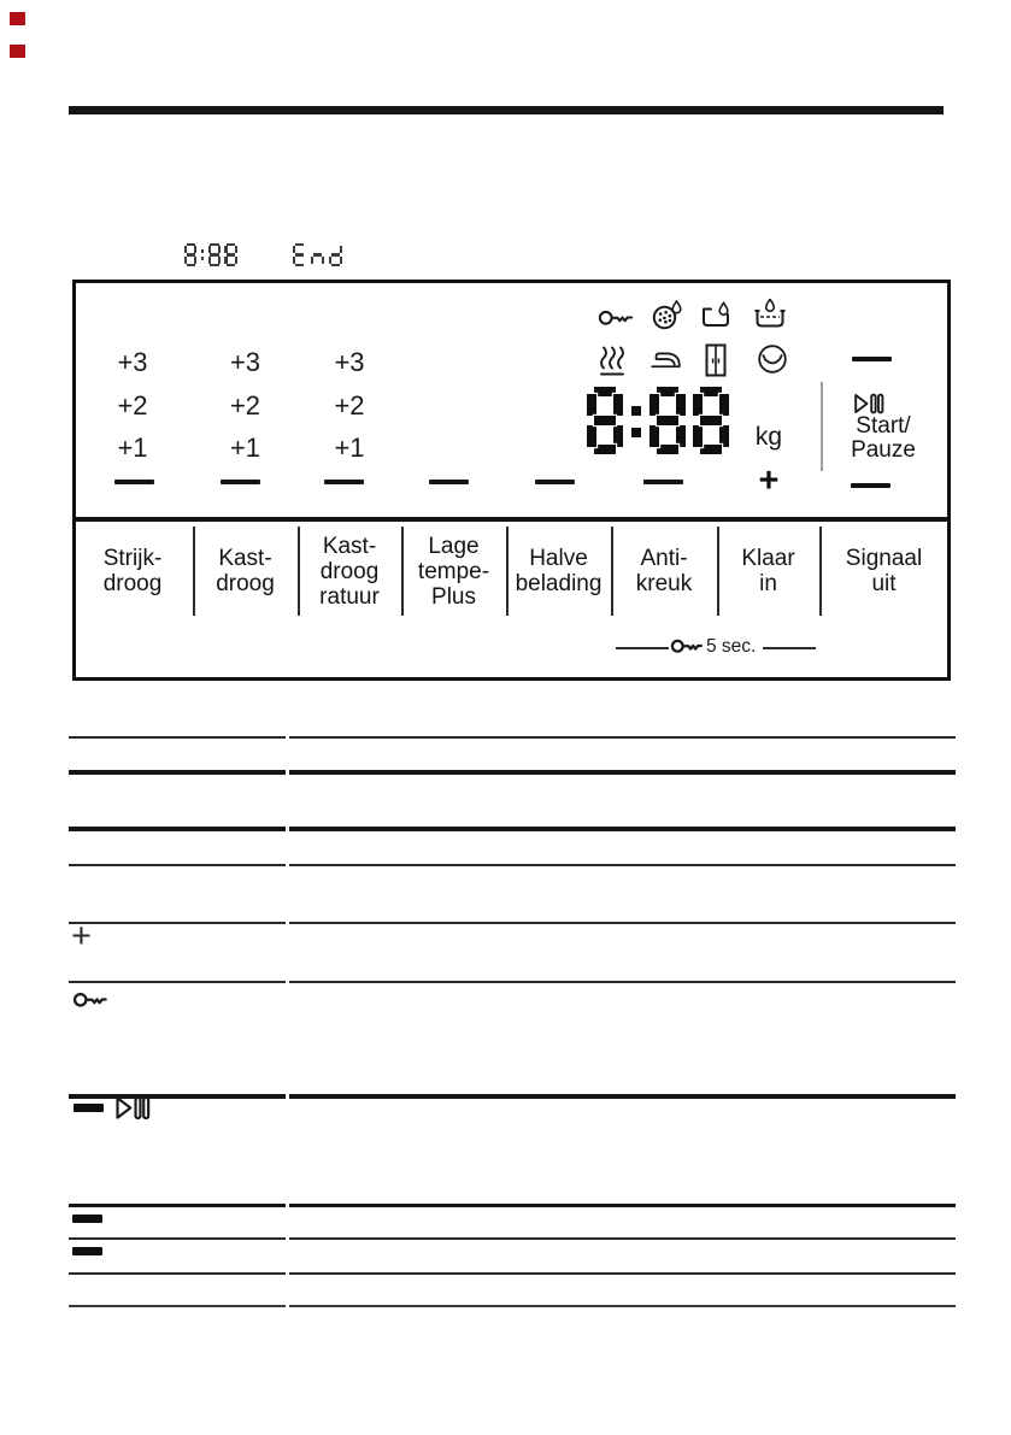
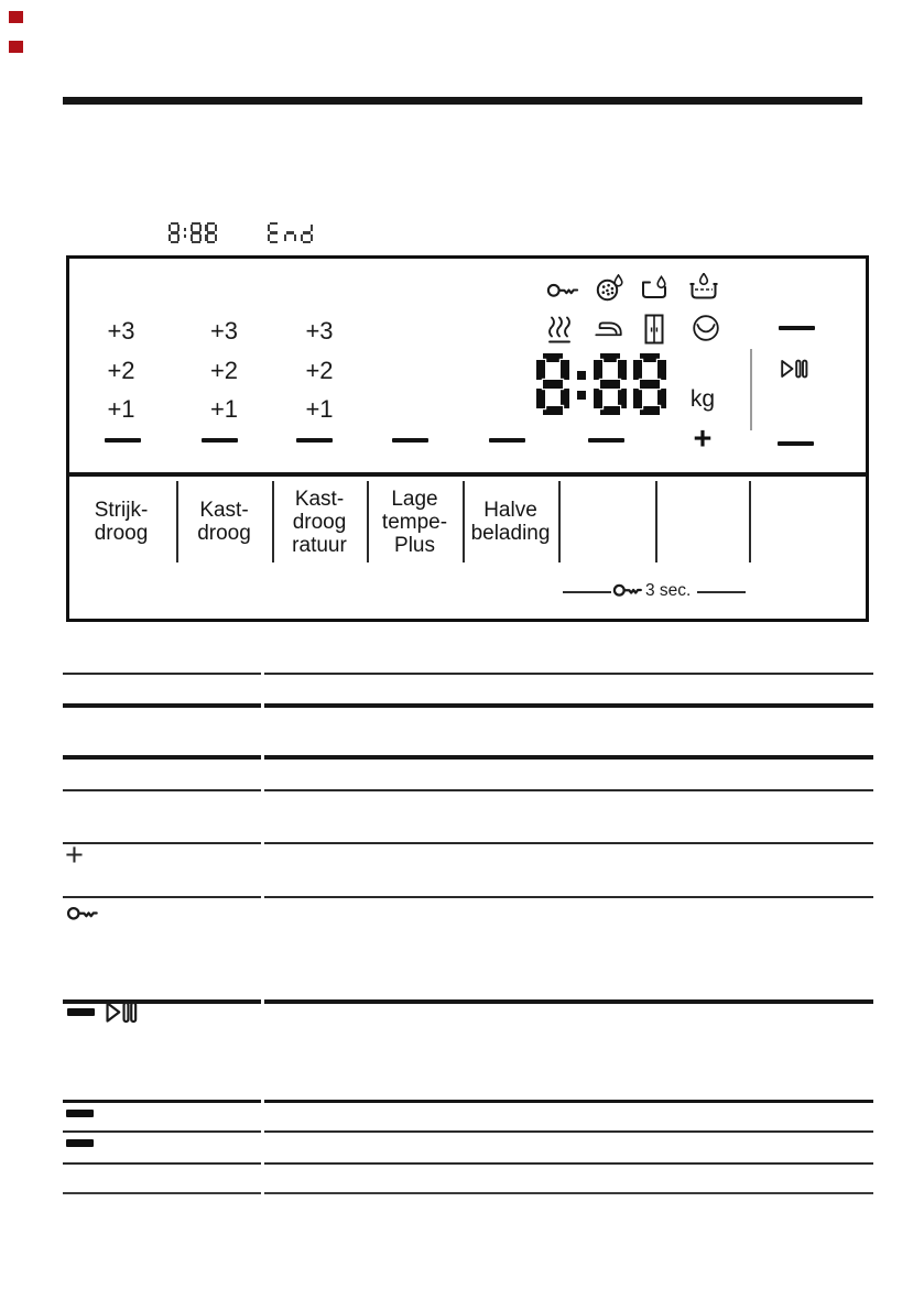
  +3
  +2
  +1
  +3
  +2
  +1
  +3
  +2
  +1
  kg
- Start/
- Pauze
  +
  Strijk-
  droog
  Kast-
  droog
  Kast-
  droog
  ratuur
  Lage
  tempe-
  Plus
  Halve
  belading
- Anti-
- kreuk
- Klaar
- in
- Signaal
- uit
- 5 sec.
+ 3 sec.
  +
